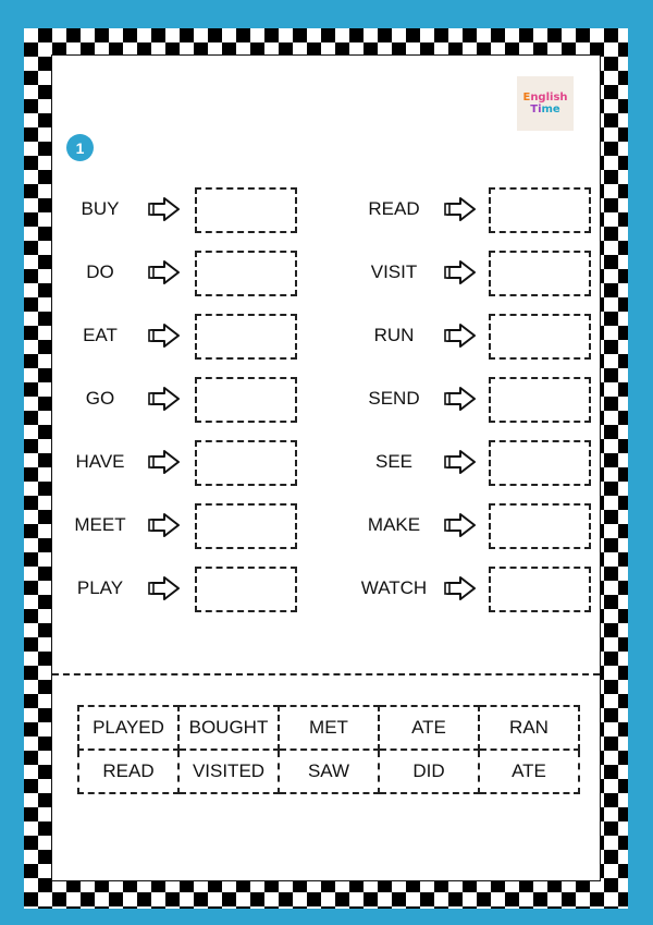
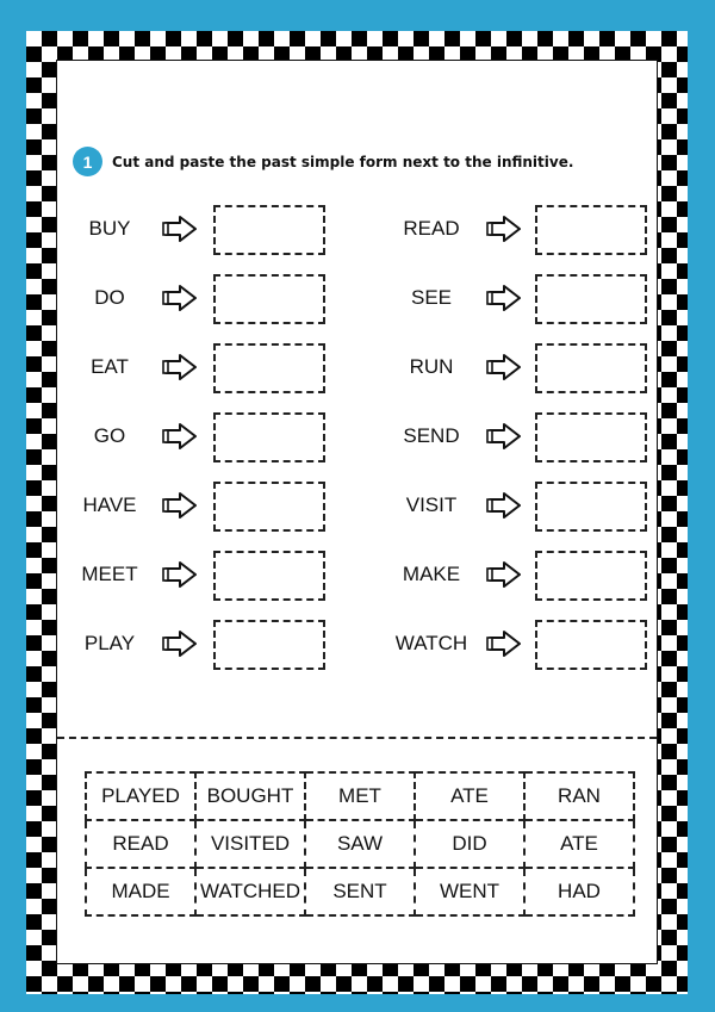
- English
- Time
  1
+ Cut and paste the past simple form next to the infinitive.
  BUY
  DO
  EAT
  GO
  HAVE
  MEET
  PLAY
  READ
- VISIT
+ SEE
  RUN
  SEND
- SEE
+ VISIT
  MAKE
  WATCH
  PLAYED	BOUGHT	MET	ATE	RAN
  READ	VISITED	SAW	DID	ATE
+ MADE	WATCHED	SENT	WENT	HAD
